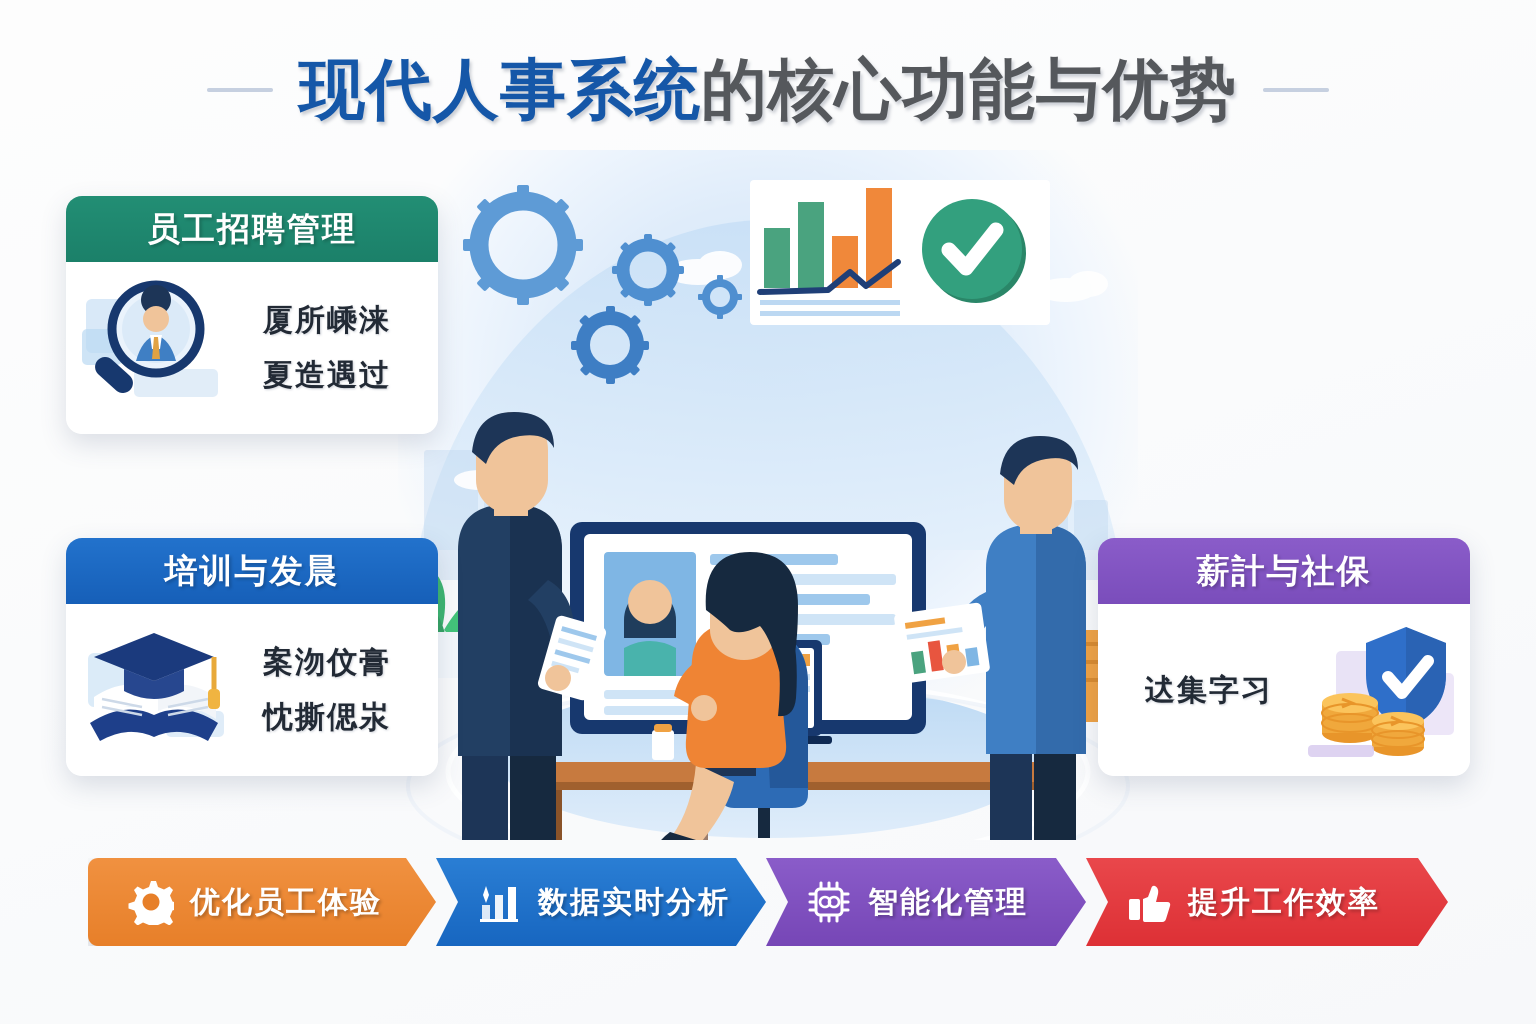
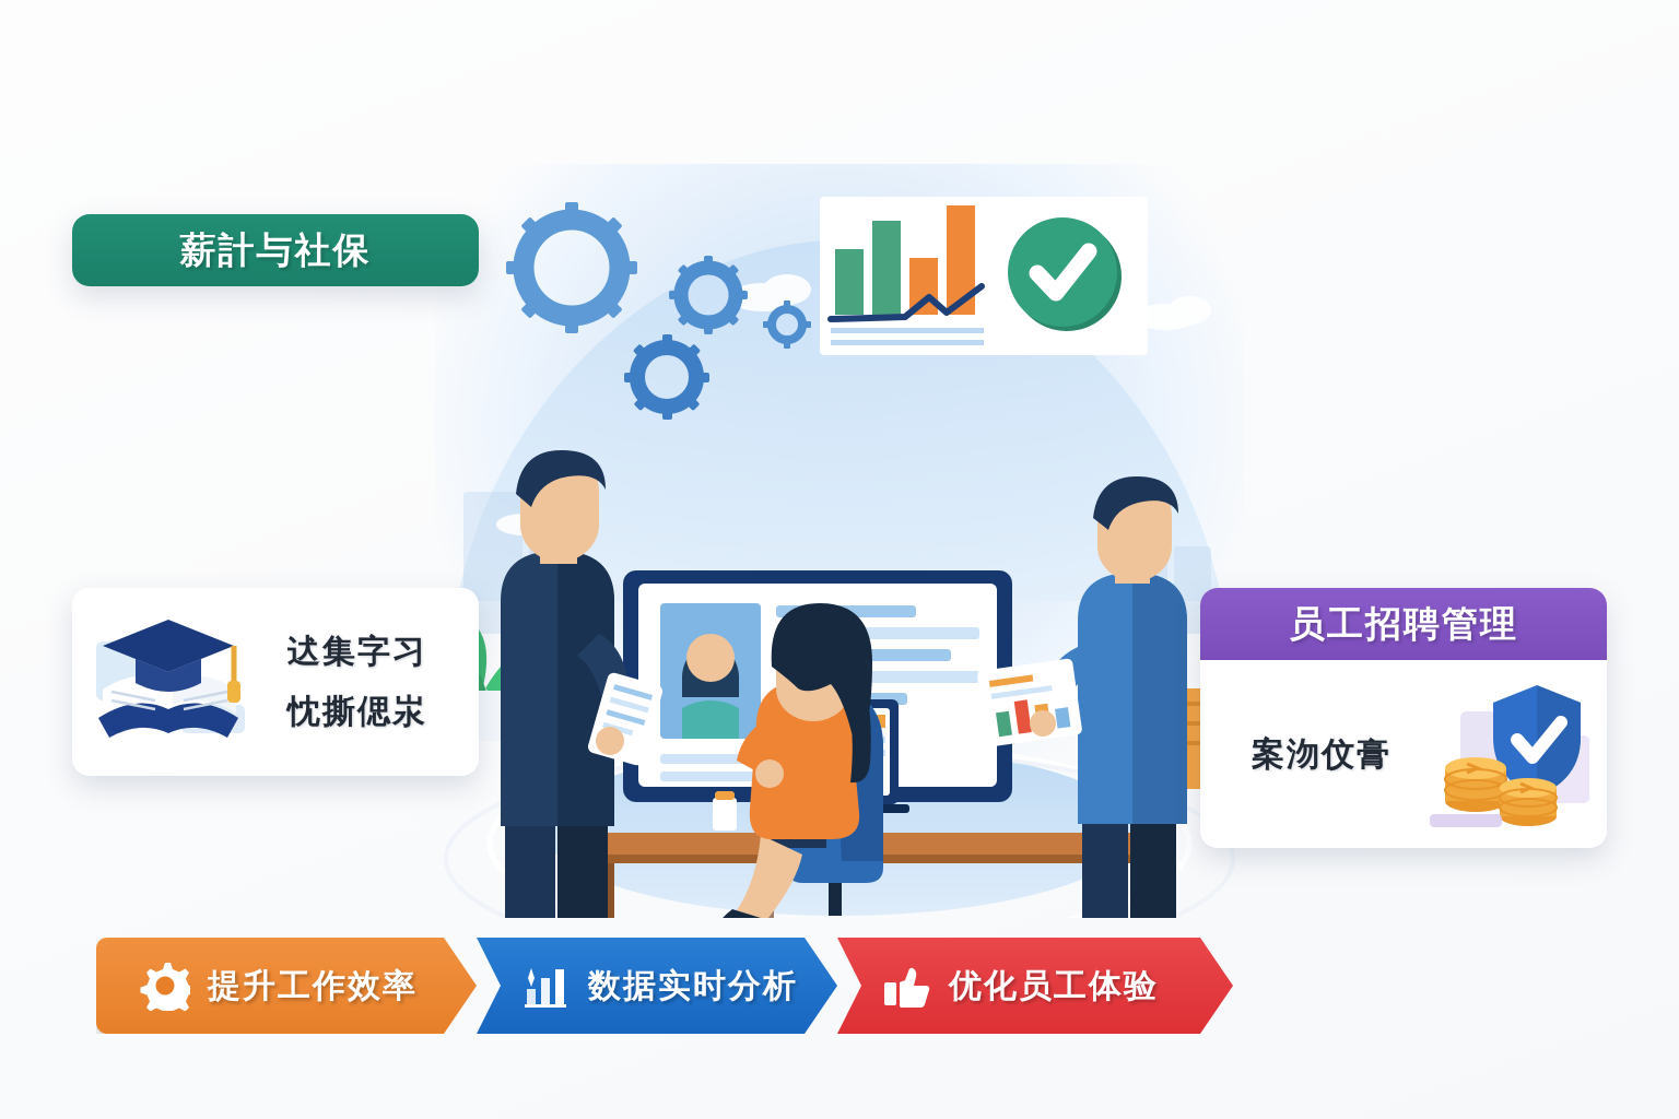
- 现代人事系统的核心功能与优势
- 员工招聘管理
+ 薪計与社保
- 厦所嵊涞
- 夏造遇过
- 培训与发晨
- 案沕伩膏
+ 迖集字习
  忱撕偲汖
- 薪計与社保
+ 员工招聘管理
- 迖集字习
+ 案沕伩膏
- 优化员工体验
+ 提升工作效率
  数据实时分析
- 智能化管理
- 提升工作效率
+ 优化员工体验
